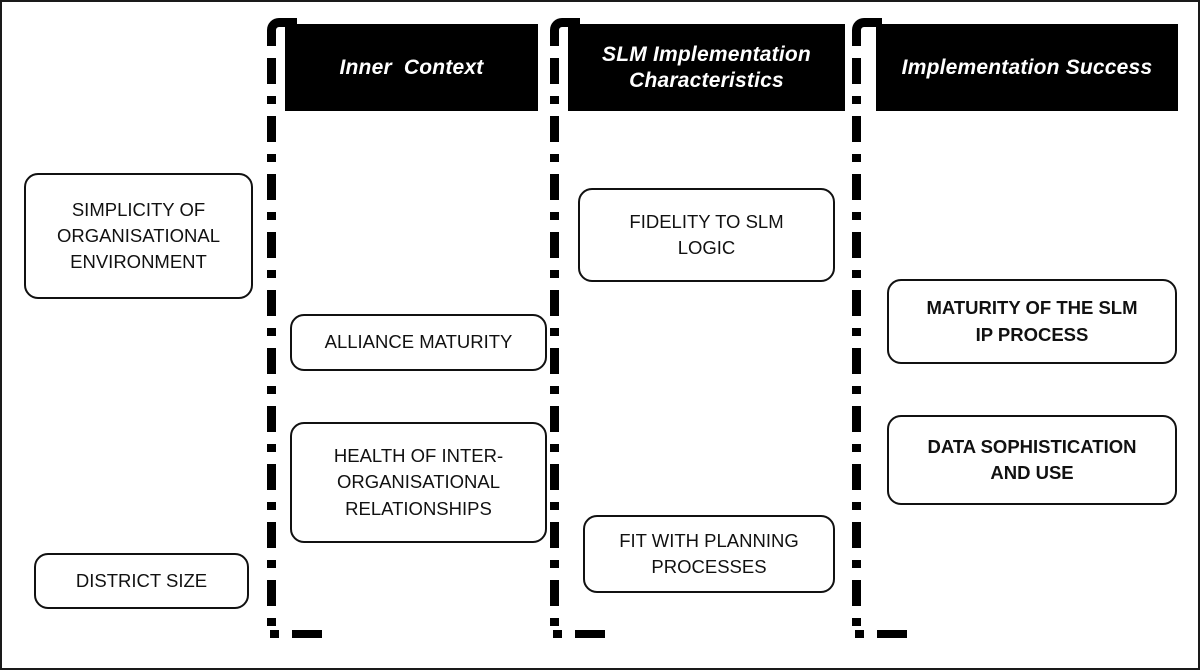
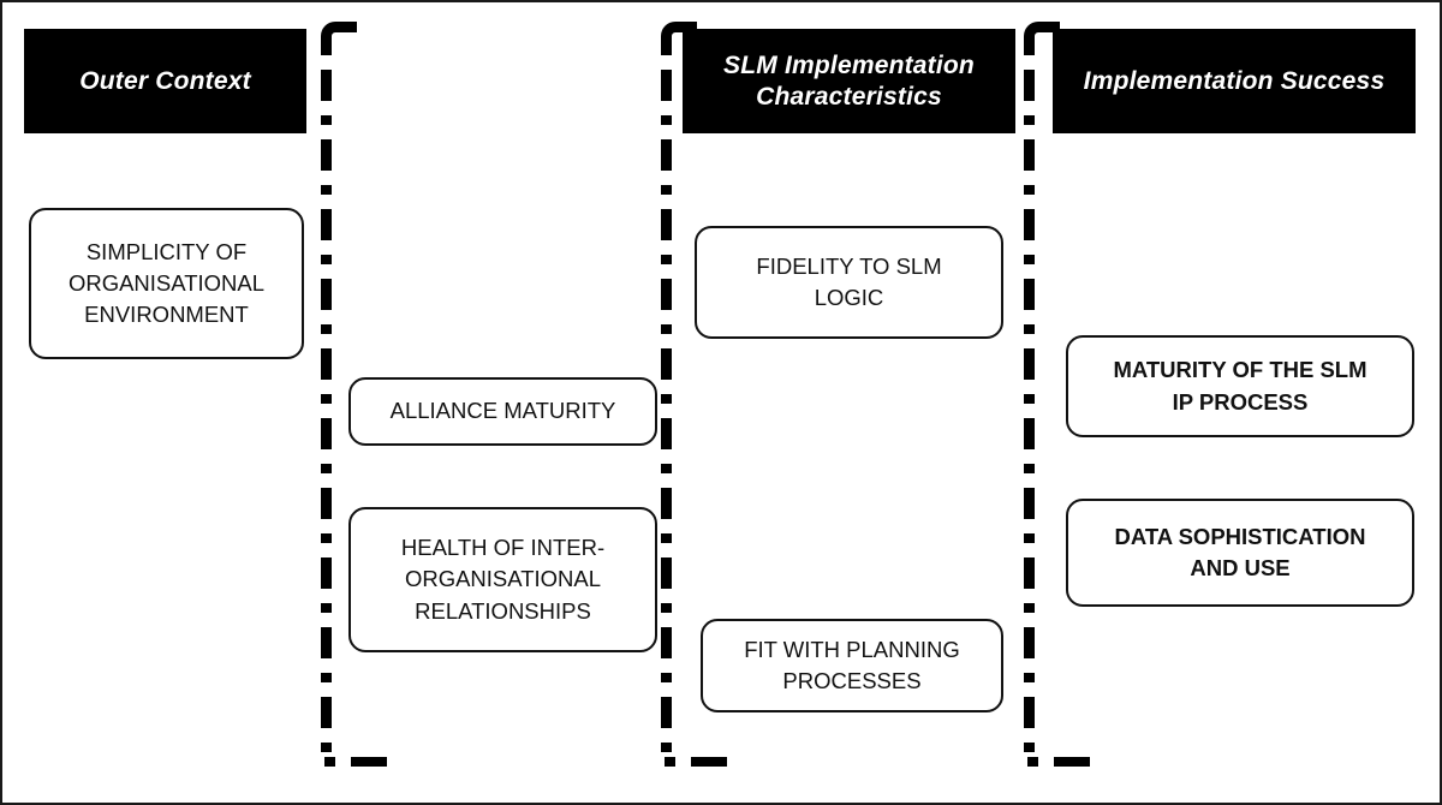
+ Outer Context
  SIMPLICITY OF
  ORGANISATIONAL
  ENVIRONMENT
- DISTRICT SIZE
- Inner Context
  ALLIANCE MATURITY
  HEALTH OF INTER-
  ORGANISATIONAL
  RELATIONSHIPS
  SLM Implementation
  Characteristics
  FIDELITY TO SLM
  LOGIC
  FIT WITH PLANNING
  PROCESSES
  Implementation Success
  MATURITY OF THE SLM
  IP PROCESS
  DATA SOPHISTICATION
  AND USE
